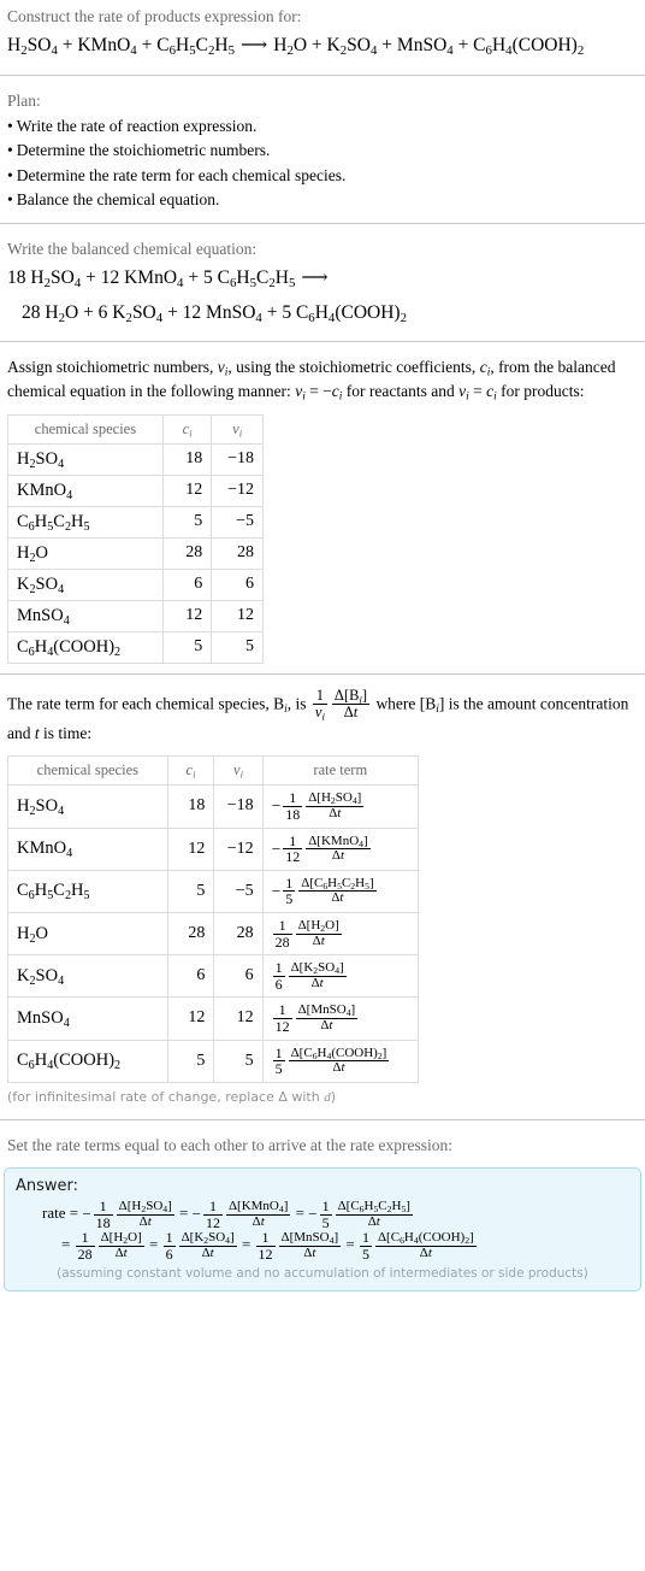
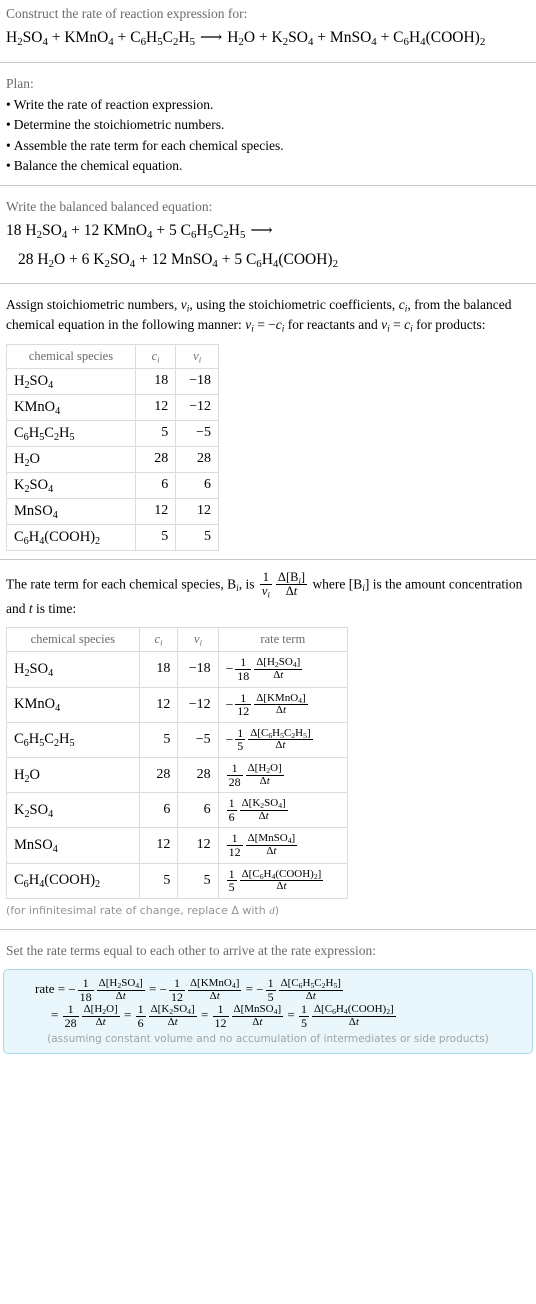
- Construct the rate of products expression for:
+ Construct the rate of reaction expression for:
  H2SO4 + KMnO4 + C6H5C2H5 ⟶ H2O + K2SO4 + MnSO4 + C6H4(COOH)2
  Plan:
  • Write the rate of reaction expression.
  • Determine the stoichiometric numbers.
- • Determine the rate term for each chemical species.
+ • Assemble the rate term for each chemical species.
  • Balance the chemical equation.
- Write the balanced chemical equation:
+ Write the balanced balanced equation:
  18 H2SO4 + 12 KMnO4 + 5 C6H5C2H5 ⟶
  28 H2O + 6 K2SO4 + 12 MnSO4 + 5 C6H4(COOH)2
  Assign stoichiometric numbers, νi, using the stoichiometric coefficients, ci, from the balanced chemical equation in the following manner: νi = −ci for reactants and νi = ci for products:
  chemical species	ci	νi
  H2SO4	18	−18
  KMnO4	12	−12
  C6H5C2H5	5	−5
  H2O	28	28
  K2SO4	6	6
  MnSO4	12	12
  C6H4(COOH)2	5	5
  The rate term for each chemical species, Bi, is
  1
  νi
  Δ[Bi]
  Δt
  where [Bi] is the amount concentration and t is time:
  chemical species	ci	νi	rate term
  H2SO4	18	−18	− 118Δ[H2SO4]Δt
  KMnO4	12	−12	− 112Δ[KMnO4]Δt
  C6H5C2H5	5	−5	− 15Δ[C6H5C2H5]Δt
  H2O	28	28	128Δ[H2O]Δt
  K2SO4	6	6	16Δ[K2SO4]Δt
  MnSO4	12	12	112Δ[MnSO4]Δt
  C6H4(COOH)2	5	5	15Δ[C6H4(COOH)2]Δt
  (for infinitesimal rate of change, replace Δ with d)
  Set the rate terms equal to each other to arrive at the rate expression:
- Answer:
  rate = −
  1
  18
  Δ[H2SO4]
  Δt
  = −
  1
  12
  Δ[KMnO4]
  Δt
  = −
  1
  5
  Δ[C6H5C2H5]
  Δt
  =
  1
  28
  Δ[H2O]
  Δt
  =
  1
  6
  Δ[K2SO4]
  Δt
  =
  1
  12
  Δ[MnSO4]
  Δt
  =
  1
  5
  Δ[C6H4(COOH)2]
  Δt
  (assuming constant volume and no accumulation of intermediates or side products)
